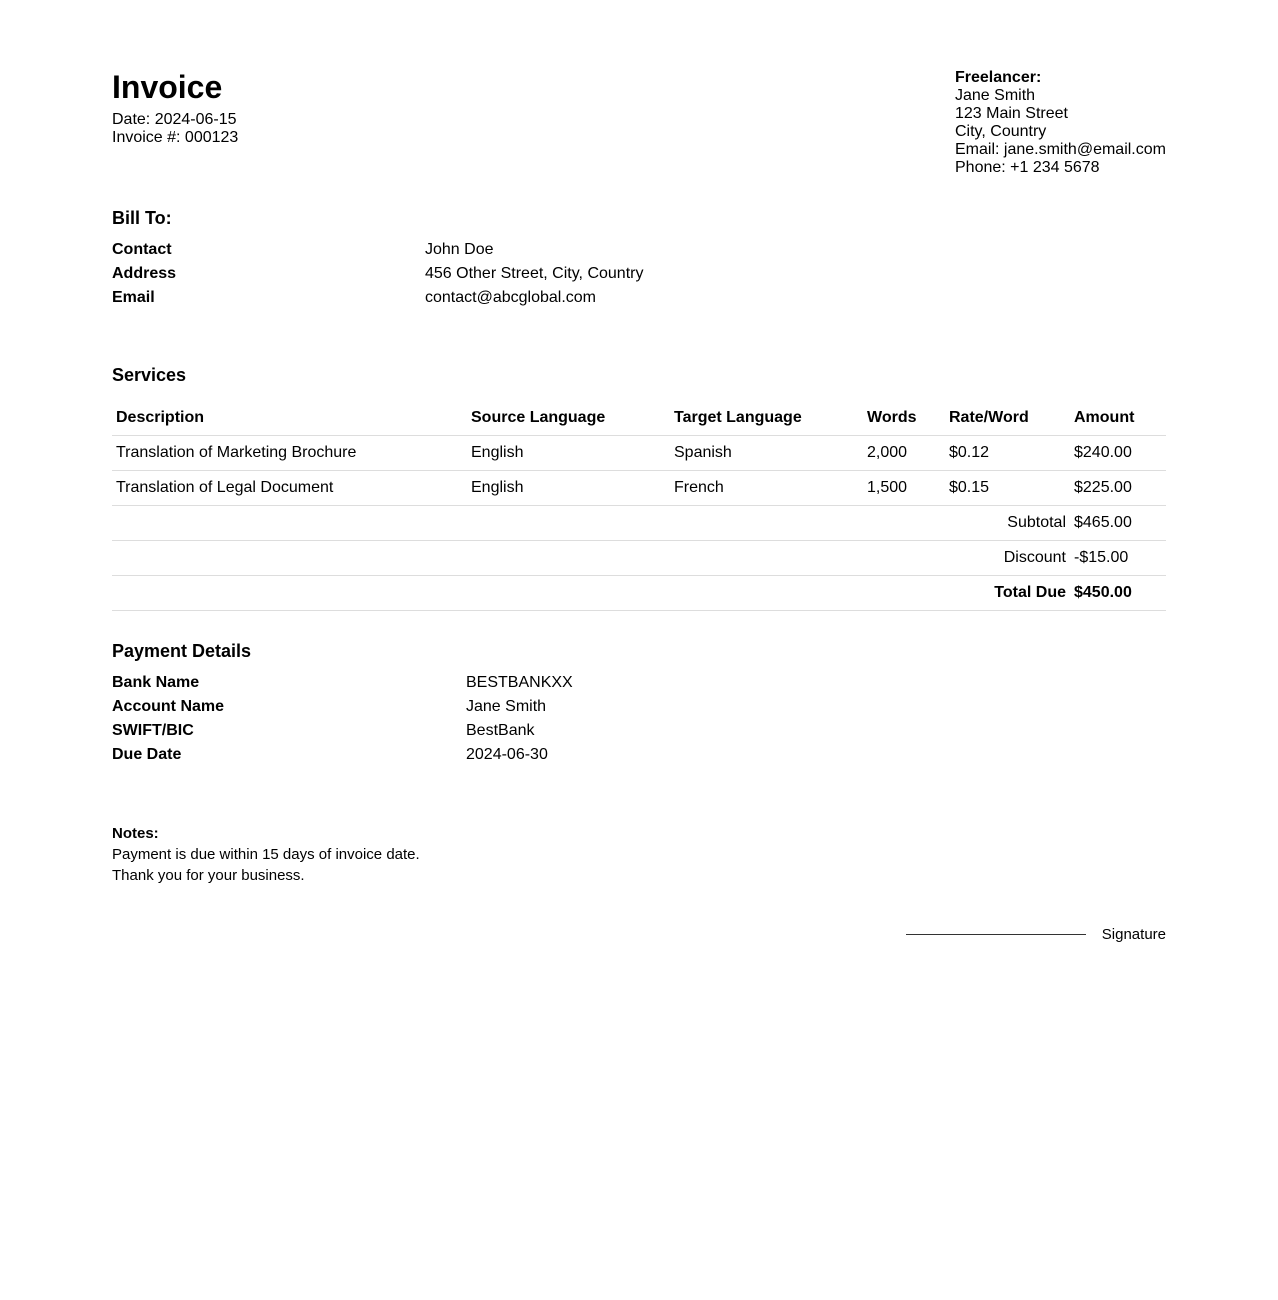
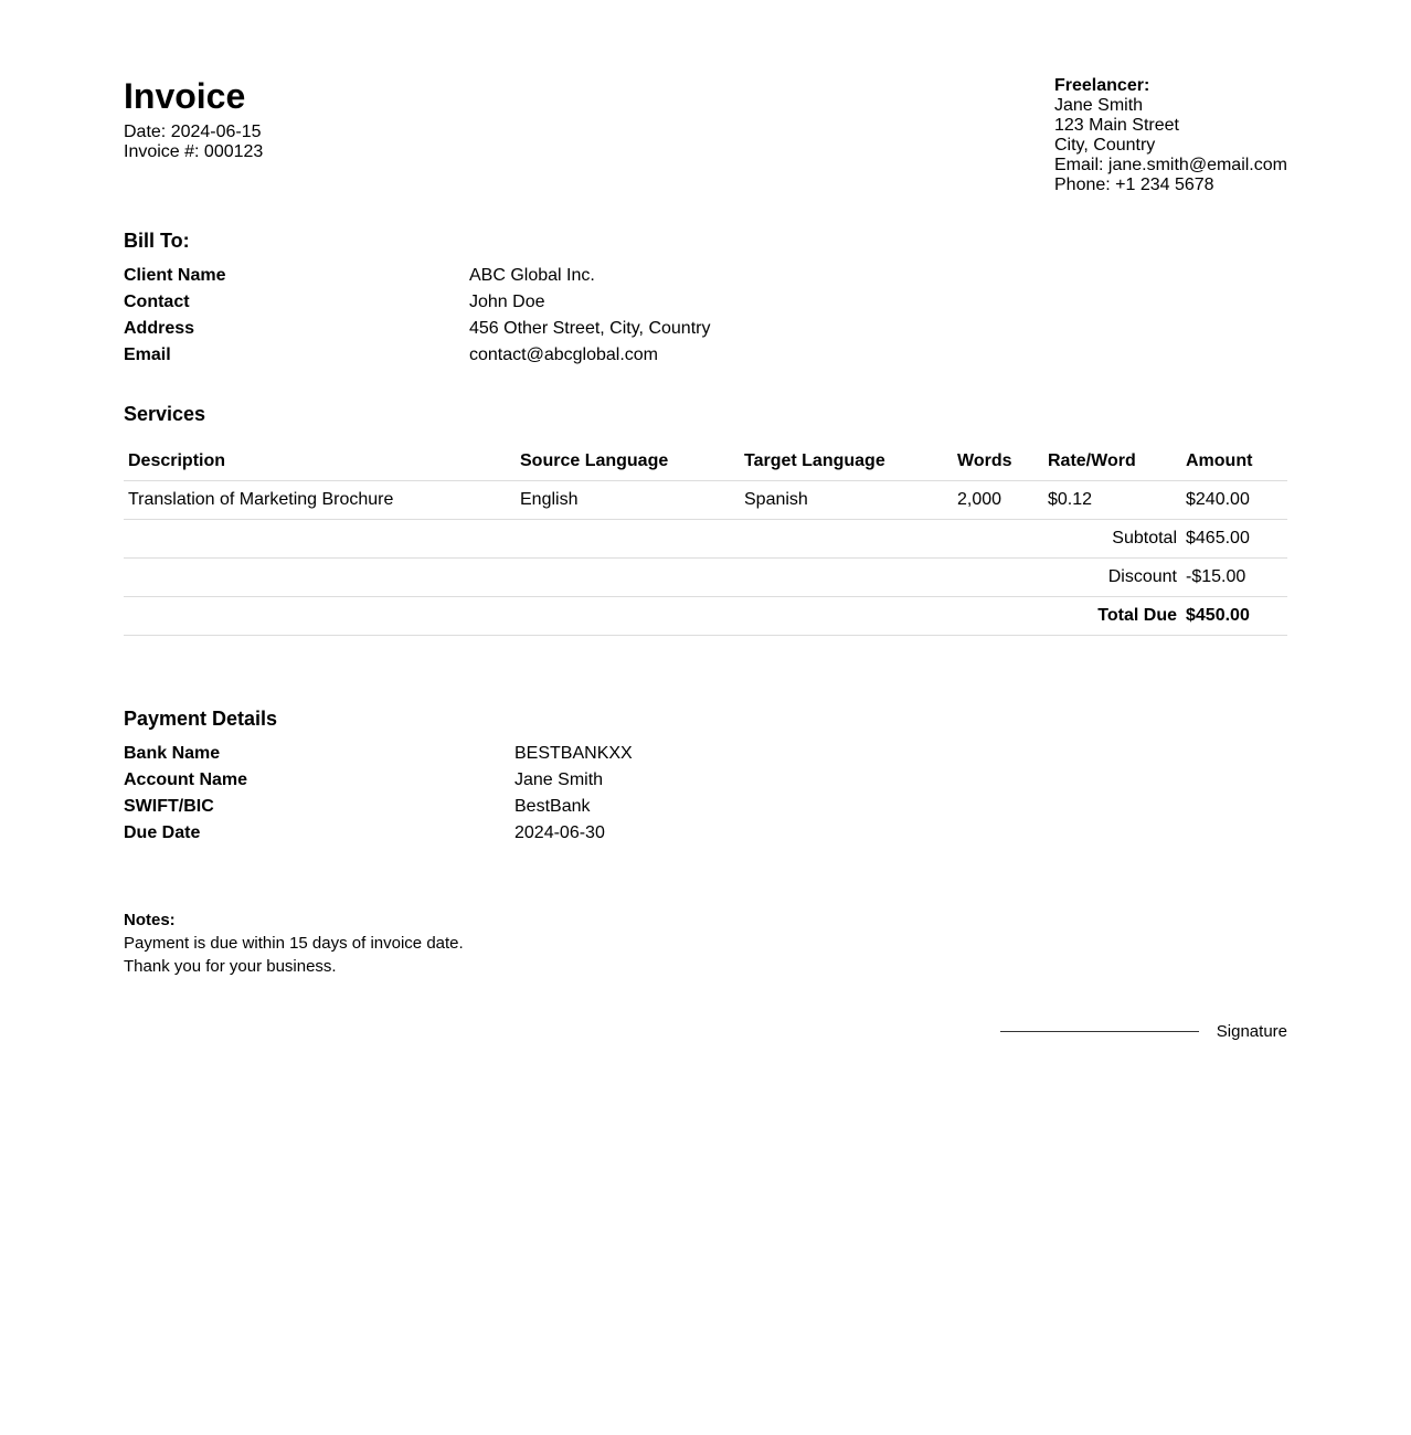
  Invoice
  Date: 2024-06-15
  Invoice #: 000123
  Freelancer:
  Jane Smith
  123 Main Street
  City, Country
  Email: jane.smith@email.com
  Phone: +1 234 5678
  Bill To:
+ Client Name
+ ABC Global Inc.
  Contact
  John Doe
  Address
  456 Other Street, City, Country
  Email
  contact@abcglobal.com
  Services
  Description	Source Language	Target Language	Words	Rate/Word	Amount
  Translation of Marketing Brochure	English	Spanish	2,000	$0.12	$240.00
- Translation of Legal Document	English	French	1,500	$0.15	$225.00
  Subtotal	$465.00
  Discount	-$15.00
  Total Due	$450.00
  Payment Details
  Bank Name
  BESTBANKXX
  Account Name
  Jane Smith
  SWIFT/BIC
  BestBank
  Due Date
  2024-06-30
  Notes:
  Payment is due within 15 days of invoice date.
  Thank you for your business.
  Signature
